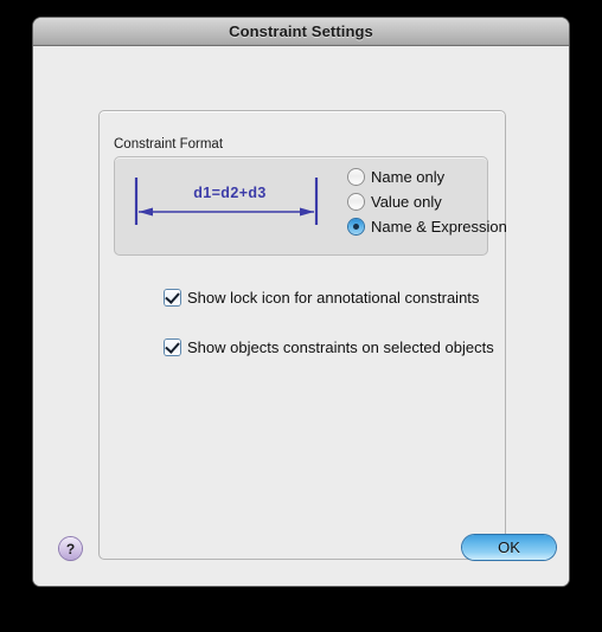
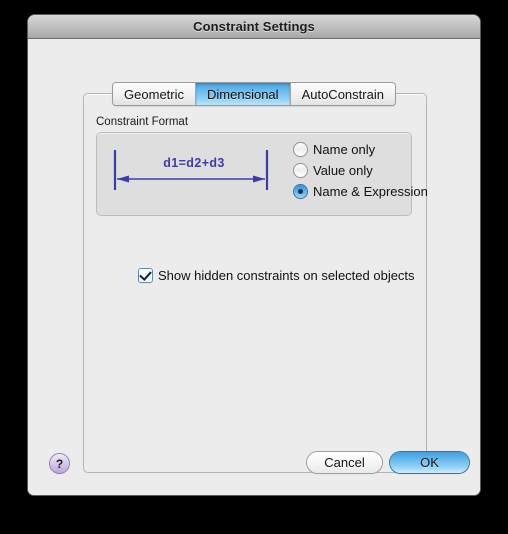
  Constraint Settings
  Constraint Format
  d1=d2+d3
  Name only
  Value only
  Name & Expression
- Show lock icon for annotational constraints
- Show objects constraints on selected objects
+ Show hidden constraints on selected objects
+ Geometric
+ Dimensional
+ AutoConstrain
  ?
+ Cancel
  OK
